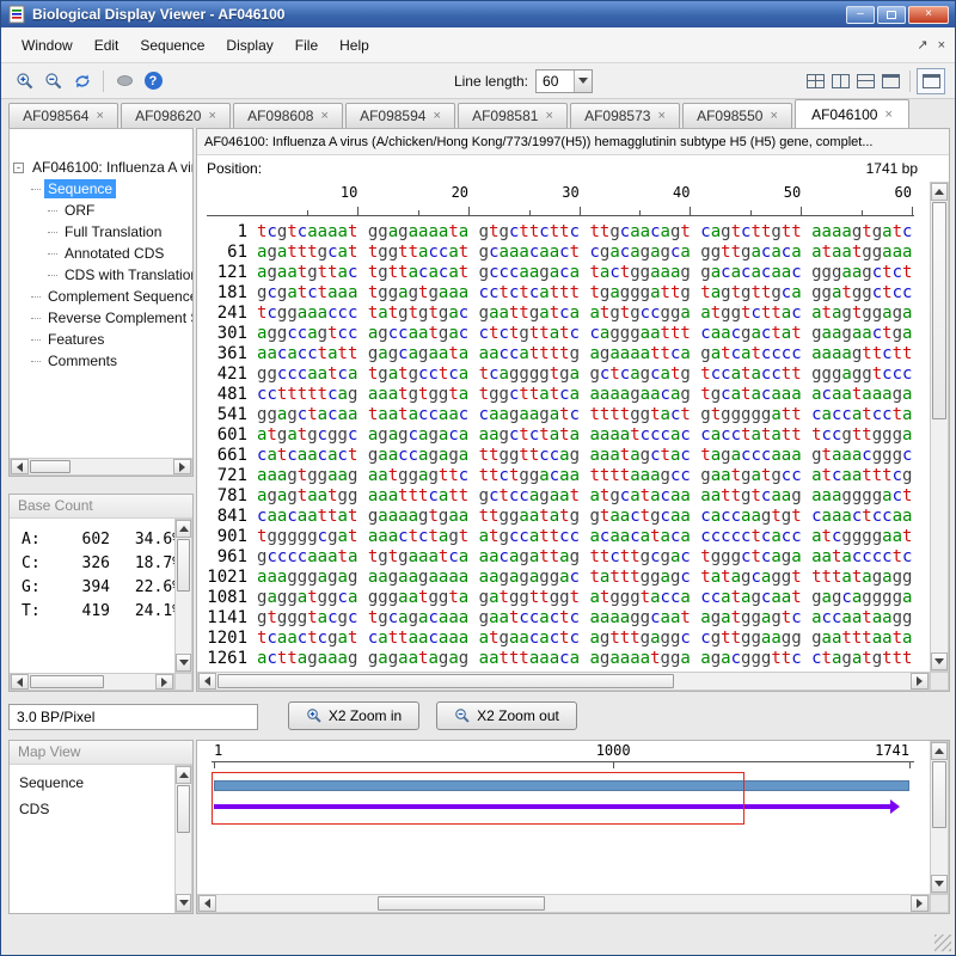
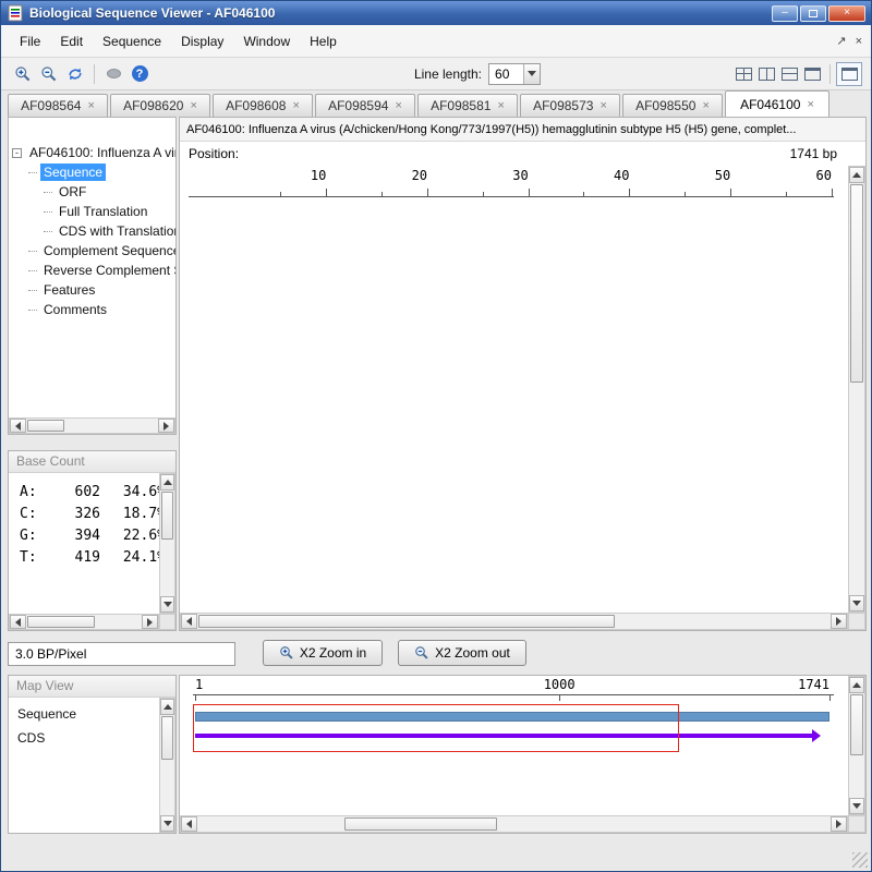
- Biological Display Viewer - AF046100
+ Biological Sequence Viewer - AF046100
  –
  ×
- Window
+ File
  Edit
  Sequence
  Display
- File
+ Window
  Help
  ↗
  ×
  ?
  Line length:
  60
  AF098564
  ×
  AF098620
  ×
  AF098608
  ×
  AF098594
  ×
  AF098581
  ×
  AF098573
  ×
  AF098550
  ×
  AF046100
  ×
  -
  AF046100: Influenza A vi
  Sequence
  ORF
  Full Translation
- Annotated CDS
  CDS with Translatio
  Complement Sequenc
  Reverse Complement
  Features
  Comments
  Base Count
  A:
  602
  34.6
  C:
  326
  18.7
  G:
  394
  22.6
  T:
  419
  24.1
  AF046100: Influenza A virus (A/chicken/Hong Kong/773/1997(H5)) hemagglutinin subtype H5 (H5) gene, complet...
  Position:
  1741 bp
  10
  20
  30
  40
  50
  60
- 1 tcgtcaaaat ggagaaaata gtgcttcttc ttgcaacagt cagtcttgtt aaaagtgatc
- 61 agatttgcat tggttaccat gcaaacaact cgacagagca ggttgacaca ataatggaaa
- 121 agaatgttac tgttacacat gcccaagaca tactggaaag gacacacaac gggaagctct
- 181 gcgatctaaa tggagtgaaa cctctcattt tgagggattg tagtgttgca ggatggctcc
- 241 tcggaaaccc tatgtgtgac gaattgatca atgtgccgga atggtcttac atagtggaga
- 301 aggccagtcc agccaatgac ctctgttatc cagggaattt caacgactat gaagaactga
- 361 aacacctatt gagcagaata aaccattttg agaaaattca gatcatcccc aaaagttctt
- 421 ggcccaatca tgatgcctca tcaggggtga gctcagcatg tccatacctt gggaggtccc
- 481 cctttttcag aaatgtggta tggcttatca aaaagaacag tgcatacaaa acaataaaga
- 541 ggagctacaa taataccaac caagaagatc ttttggtact gtgggggatt caccatccta
- 601 atgatgcggc agagcagaca aagctctata aaaatcccac cacctatatt tccgttggga
- 661 catcaacact gaaccagaga ttggttccag aaatagctac tagacccaaa gtaaacgggc
- 721 aaagtggaag aatggagttc ttctggacaa ttttaaagcc gaatgatgcc atcaatttcg
- 781 agagtaatgg aaatttcatt gctccagaat atgcatacaa aattgtcaag aaaggggact
- 841 caacaattat gaaaagtgaa ttggaatatg gtaactgcaa caccaagtgt caaactccaa
- 901 tgggggcgat aaactctagt atgccattcc acaacataca ccccctcacc atcggggaat
- 961 gccccaaata tgtgaaatca aacagattag ttcttgcgac tgggctcaga aatacccctc
- 1021 aaagggagag aagaagaaaa aagagaggac tatttggagc tatagcaggt tttatagagg
- 1081 gaggatggca gggaatggta gatggttggt atgggtacca ccatagcaat gagcagggga
- 1141 gtgggtacgc tgcagacaaa gaatccactc aaaaggcaat agatggagtc accaataagg
- 1201 tcaactcgat cattaacaaa atgaacactc agtttgaggc cgttggaagg gaatttaata
- 1261 acttagaaag gagaatagag aatttaaaca agaaaatgga agacgggttc ctagatgttt
  3.0 BP/Pixel
  X2 Zoom in
  X2 Zoom out
  Map View
  Sequence
  CDS
  1
  1000
  1741
